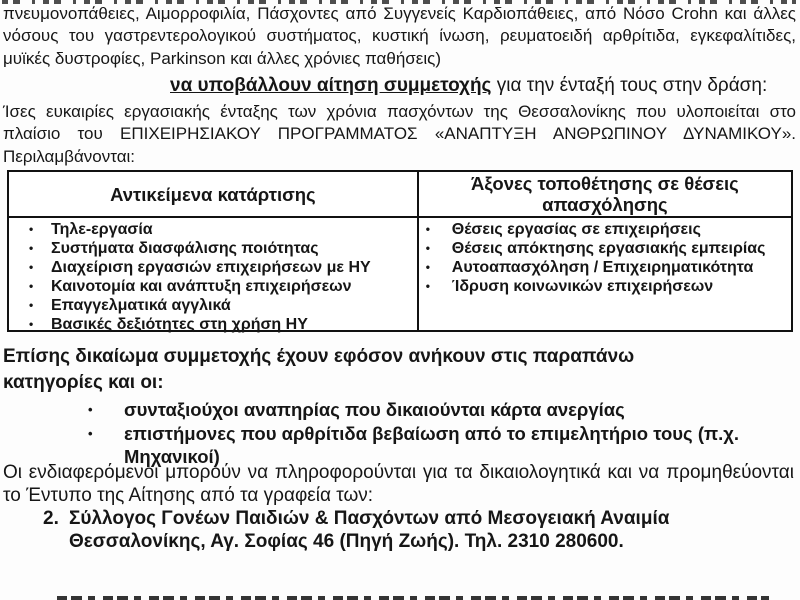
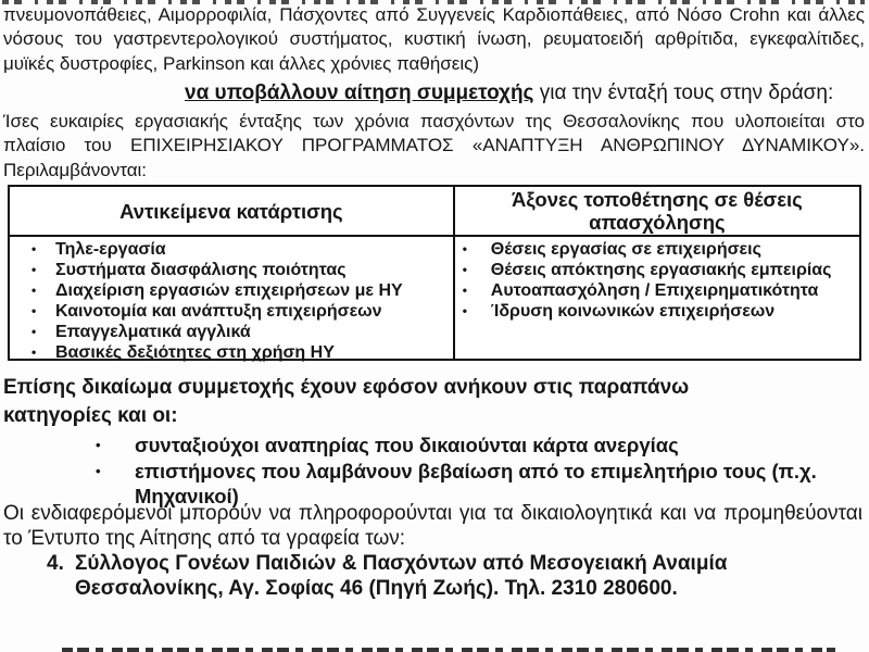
  πνευμονοπάθειες, Αιμορροφιλία, Πάσχοντες από Συγγενείς Καρδιοπάθειες, από Νόσο Crohn και άλλες νόσους του γαστρεντερολογικού συστήματος, κυστική ίνωση, ρευματοειδή αρθρίτιδα, εγκεφαλίτιδες, μυϊκές δυστροφίες, Parkinson και άλλες χρόνιες παθήσεις)
  να υποβάλλουν αίτηση συμμετοχής για την ένταξή τους στην δράση:
  Ίσες ευκαιρίες εργασιακής ένταξης των χρόνια πασχόντων της Θεσσαλονίκης που υλοποιείται στο πλαίσιο του ΕΠΙΧΕΙΡΗΣΙΑΚΟΥ ΠΡΟΓΡΑΜΜΑΤΟΣ «ΑΝΑΠΤΥΞΗ ΑΝΘΡΩΠΙΝΟΥ ΔΥΝΑΜΙΚΟΥ». Περιλαμβάνονται:
  Αντικείμενα κατάρτισης
  •
  Τηλε-εργασία
  •
  Συστήματα διασφάλισης ποιότητας
  •
  Διαχείριση εργασιών επιχειρήσεων με ΗΥ
  •
  Καινοτομία και ανάπτυξη επιχειρήσεων
  •
  Επαγγελματικά αγγλικά
  •
  Βασικές δεξιότητες στη χρήση ΗΥ
  Άξονες τοποθέτησης σε θέσεις απασχόλησης
  •
  Θέσεις εργασίας σε επιχειρήσεις
  •
  Θέσεις απόκτησης εργασιακής εμπειρίας
  •
  Αυτοαπασχόληση / Επιχειρηματικότητα
  •
  Ίδρυση κοινωνικών επιχειρήσεων
  Επίσης δικαίωμα συμμετοχής έχουν εφόσον ανήκουν στις παραπάνω
  κατηγορίες και οι:
  •
  συνταξιούχοι αναπηρίας που δικαιούνται κάρτα ανεργίας
  •
- επιστήμονες που αρθρίτιδα βεβαίωση από το επιμελητήριο τους (π.χ.
+ επιστήμονες που λαμβάνουν βεβαίωση από το επιμελητήριο τους (π.χ.
  Μηχανικοί)
  Οι ενδιαφερόμενοι μπορούν να πληροφορούνται για τα δικαιολογητικά και να προμηθεύονται το Έντυπο της Αίτησης από τα γραφεία των:
- 2.
+ 4.
  Σύλλογος Γονέων Παιδιών & Πασχόντων από Μεσογειακή Αναιμία
  Θεσσαλονίκης, Αγ. Σοφίας 46 (Πηγή Ζωής). Τηλ. 2310 280600.
